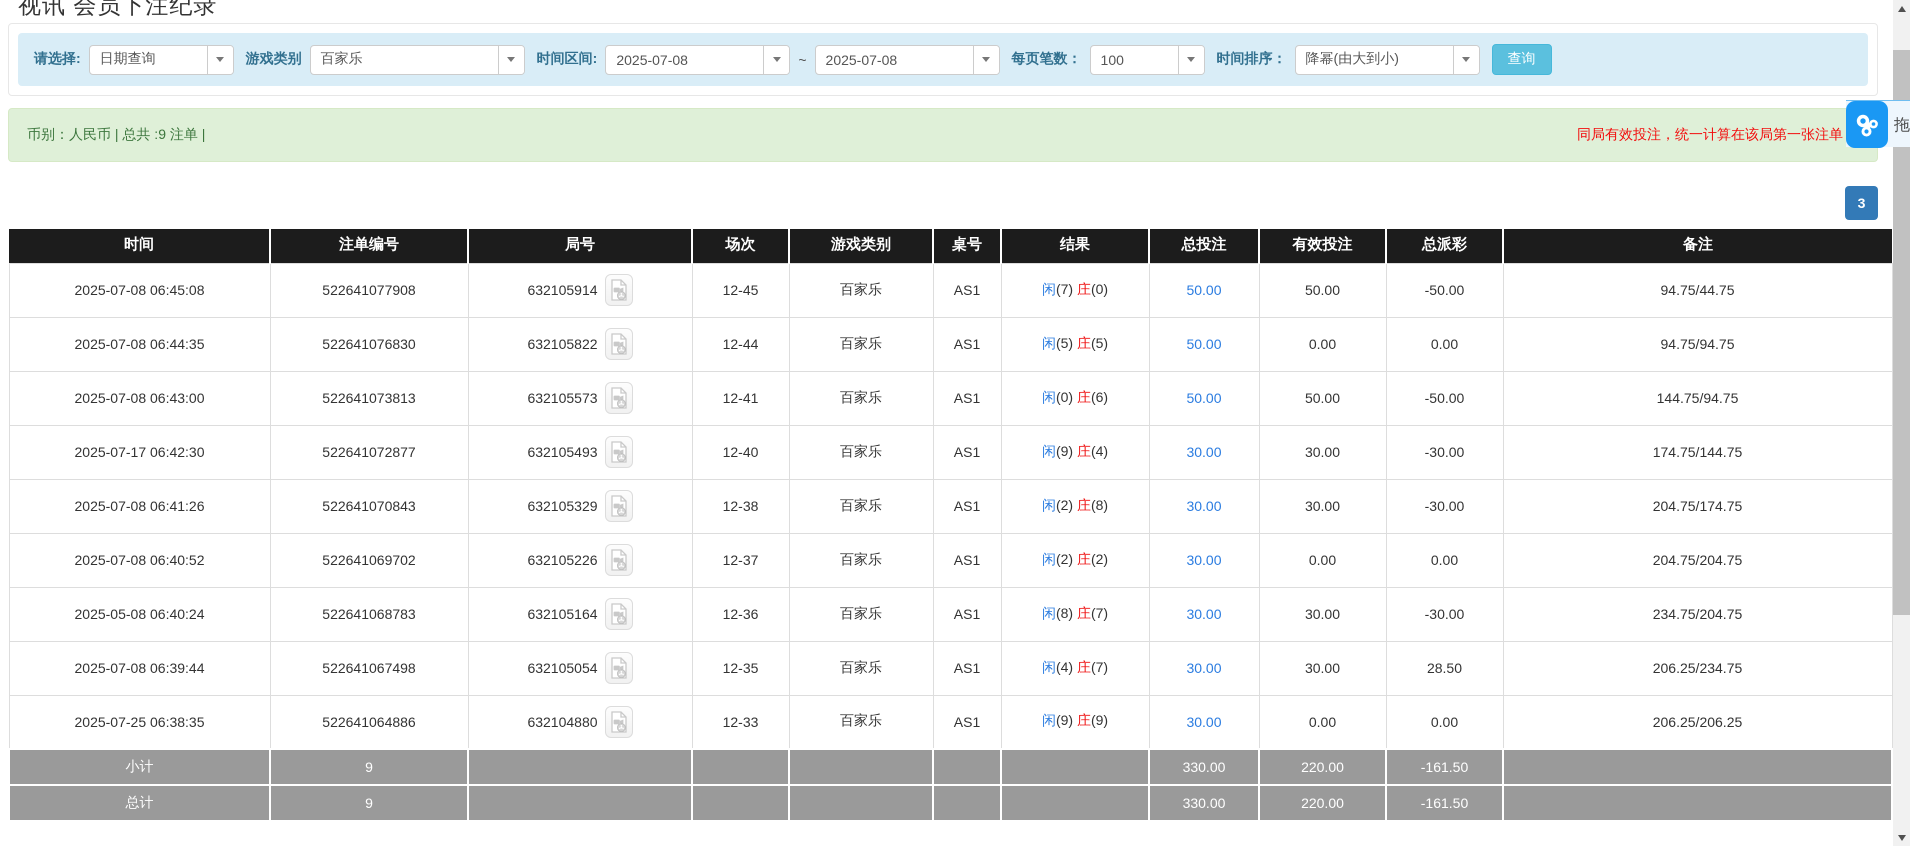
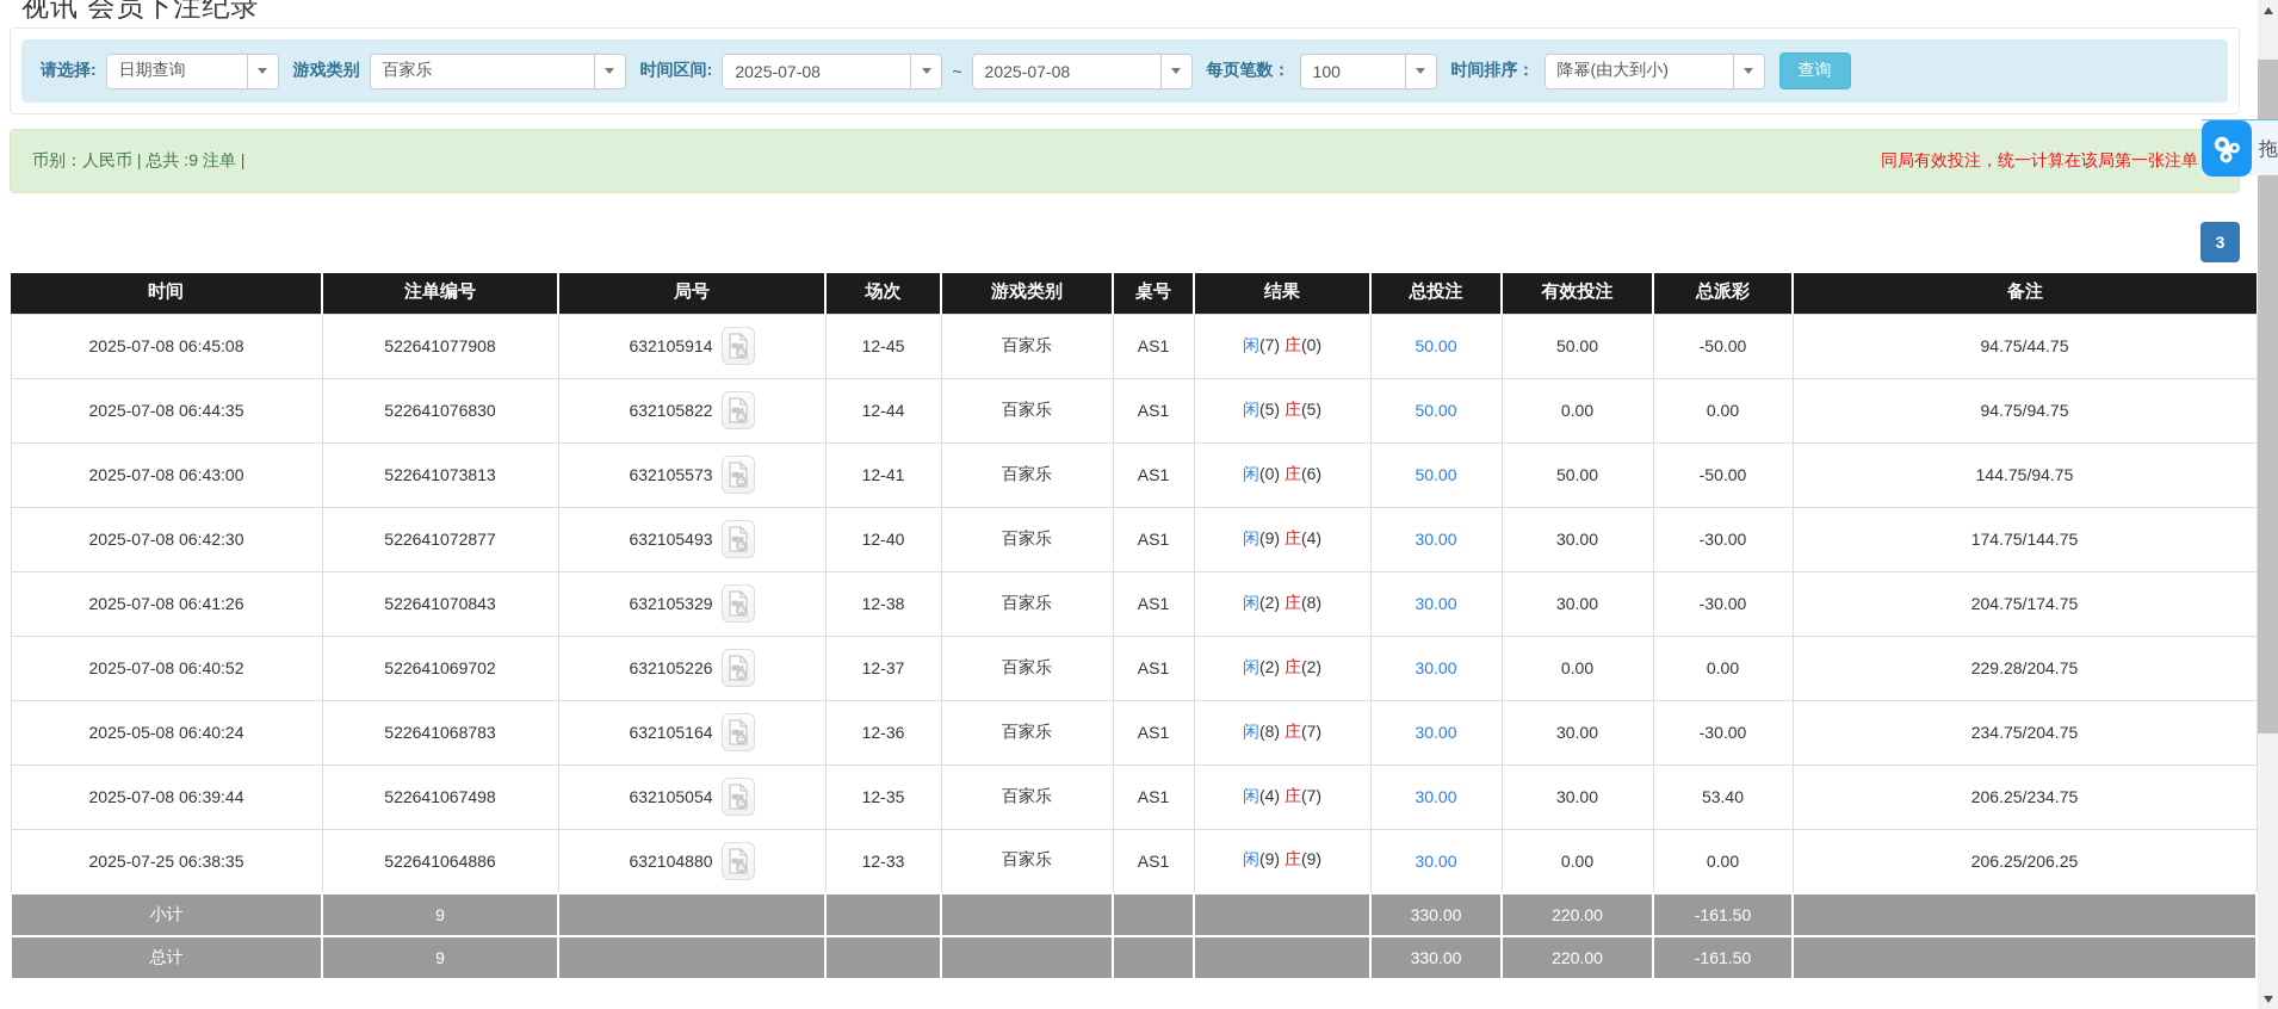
  视讯 会员下注纪录
  请选择:
  日期查询
  游戏类别
  百家乐
  时间区间:
  2025-07-08
  ~
  2025-07-08
  每页笔数：
  100
  时间排序：
  降幂(由大到小)
  查询
  币别：人民币 | 总共 :9 注单 |
  同局有效投注，统一计算在该局第一张注单
  拖
  3
  时间	注单编号	局号	场次	游戏类别	桌号	结果	总投注	有效投注	总派彩	备注
  2025-07-08 06:45:08	522641077908	632105914	12-45	百家乐	AS1	闲(7) 庄(0)	50.00	50.00	-50.00	94.75/44.75
  2025-07-08 06:44:35	522641076830	632105822	12-44	百家乐	AS1	闲(5) 庄(5)	50.00	0.00	0.00	94.75/94.75
  2025-07-08 06:43:00	522641073813	632105573	12-41	百家乐	AS1	闲(0) 庄(6)	50.00	50.00	-50.00	144.75/94.75
- 2025-07-17 06:42:30	522641072877	632105493	12-40	百家乐	AS1	闲(9) 庄(4)	30.00	30.00	-30.00	174.75/144.75
+ 2025-07-08 06:42:30	522641072877	632105493	12-40	百家乐	AS1	闲(9) 庄(4)	30.00	30.00	-30.00	174.75/144.75
  2025-07-08 06:41:26	522641070843	632105329	12-38	百家乐	AS1	闲(2) 庄(8)	30.00	30.00	-30.00	204.75/174.75
- 2025-07-08 06:40:52	522641069702	632105226	12-37	百家乐	AS1	闲(2) 庄(2)	30.00	0.00	0.00	204.75/204.75
+ 2025-07-08 06:40:52	522641069702	632105226	12-37	百家乐	AS1	闲(2) 庄(2)	30.00	0.00	0.00	229.28/204.75
  2025-05-08 06:40:24	522641068783	632105164	12-36	百家乐	AS1	闲(8) 庄(7)	30.00	30.00	-30.00	234.75/204.75
- 2025-07-08 06:39:44	522641067498	632105054	12-35	百家乐	AS1	闲(4) 庄(7)	30.00	30.00	28.50	206.25/234.75
+ 2025-07-08 06:39:44	522641067498	632105054	12-35	百家乐	AS1	闲(4) 庄(7)	30.00	30.00	53.40	206.25/234.75
  2025-07-25 06:38:35	522641064886	632104880	12-33	百家乐	AS1	闲(9) 庄(9)	30.00	0.00	0.00	206.25/206.25
  小计	9						330.00	220.00	-161.50
  总计	9						330.00	220.00	-161.50
